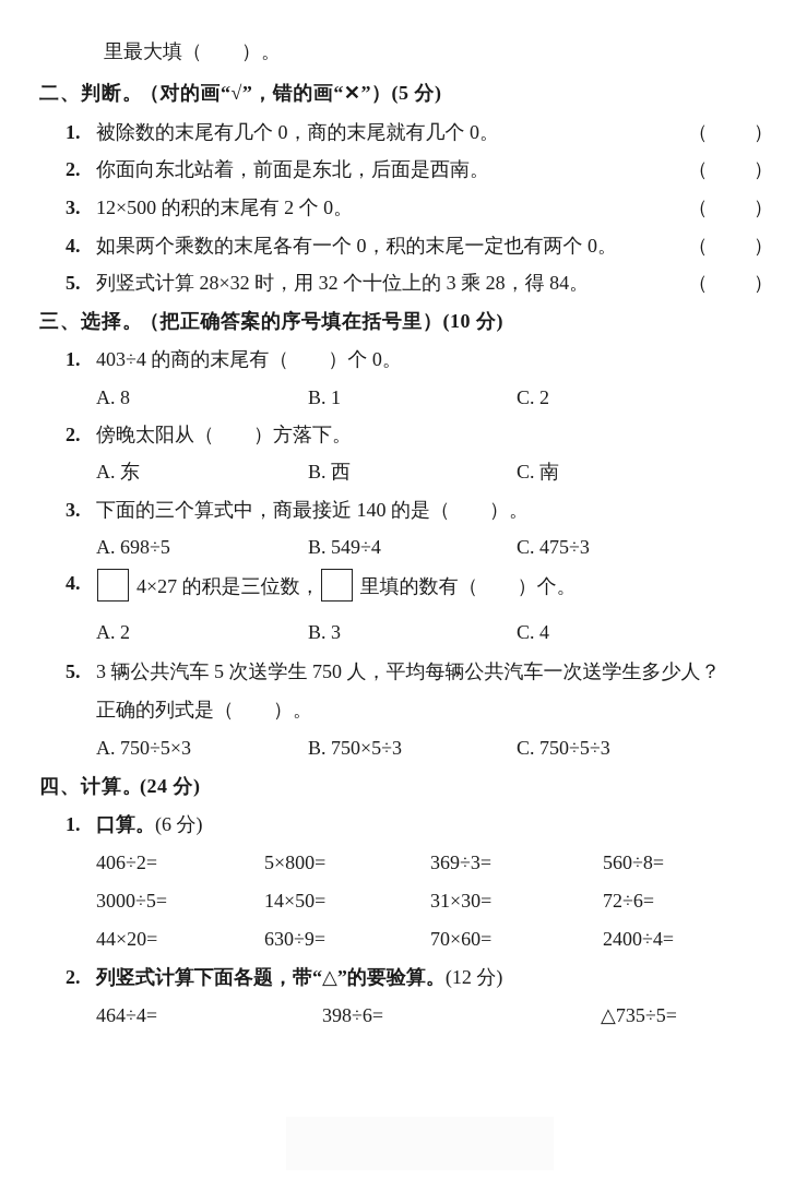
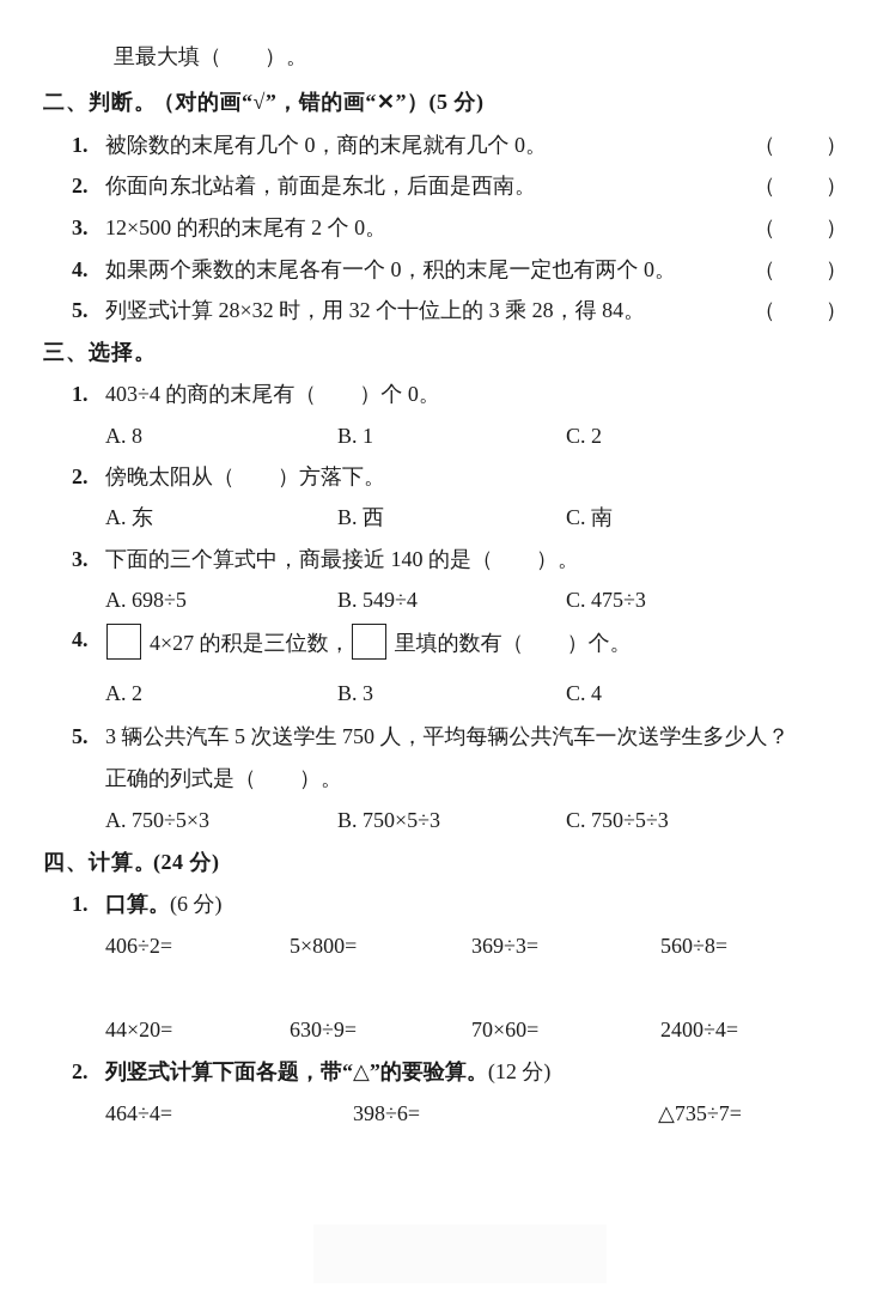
  里最大填（ ）。
  二、判断。
  （对的画“√”，错的画“✕”）(5 分)
  1.
  被除数的末尾有几个 0，商的末尾就有几个 0。
  （ ）
  2.
  你面向东北站着，前面是东北，后面是西南。
  （ ）
  3.
  12×500 的积的末尾有 2 个 0。
  （ ）
  4.
  如果两个乘数的末尾各有一个 0，积的末尾一定也有两个 0。
  （ ）
  5.
  列竖式计算 28×32 时，用 32 个十位上的 3 乘 28，得 84。
  （ ）
  三、选择。
- （把正确答案的序号填在括号里）(10 分)
  1.
  403÷4 的商的末尾有（ ）个 0。
  A. 8
  B. 1
  C. 2
  2.
  傍晚太阳从（ ）方落下。
  A. 东
  B. 西
  C. 南
  3.
  下面的三个算式中，商最接近 140 的是（ ）。
  A. 698÷5
  B. 549÷4
  C. 475÷3
  4.
  4×27 的积是三位数， 里填的数有（ ）个。
  A. 2
  B. 3
  C. 4
  5.
  3 辆公共汽车 5 次送学生 750 人，平均每辆公共汽车一次送学生多少人？
  正确的列式是（ ）。
  A. 750÷5×3
  B. 750×5÷3
  C. 750÷5÷3
  四、计算。
  (24 分)
  1.
  口算。(6 分)
  406÷2=
  5×800=
  369÷3=
  560÷8=
- 3000÷5=
- 14×50=
- 31×30=
- 72÷6=
  44×20=
  630÷9=
  70×60=
  2400÷4=
  2.
  列竖式计算下面各题，带“△”的要验算。(12 分)
  464÷4=
  398÷6=
- △735÷5=
+ △735÷7=
